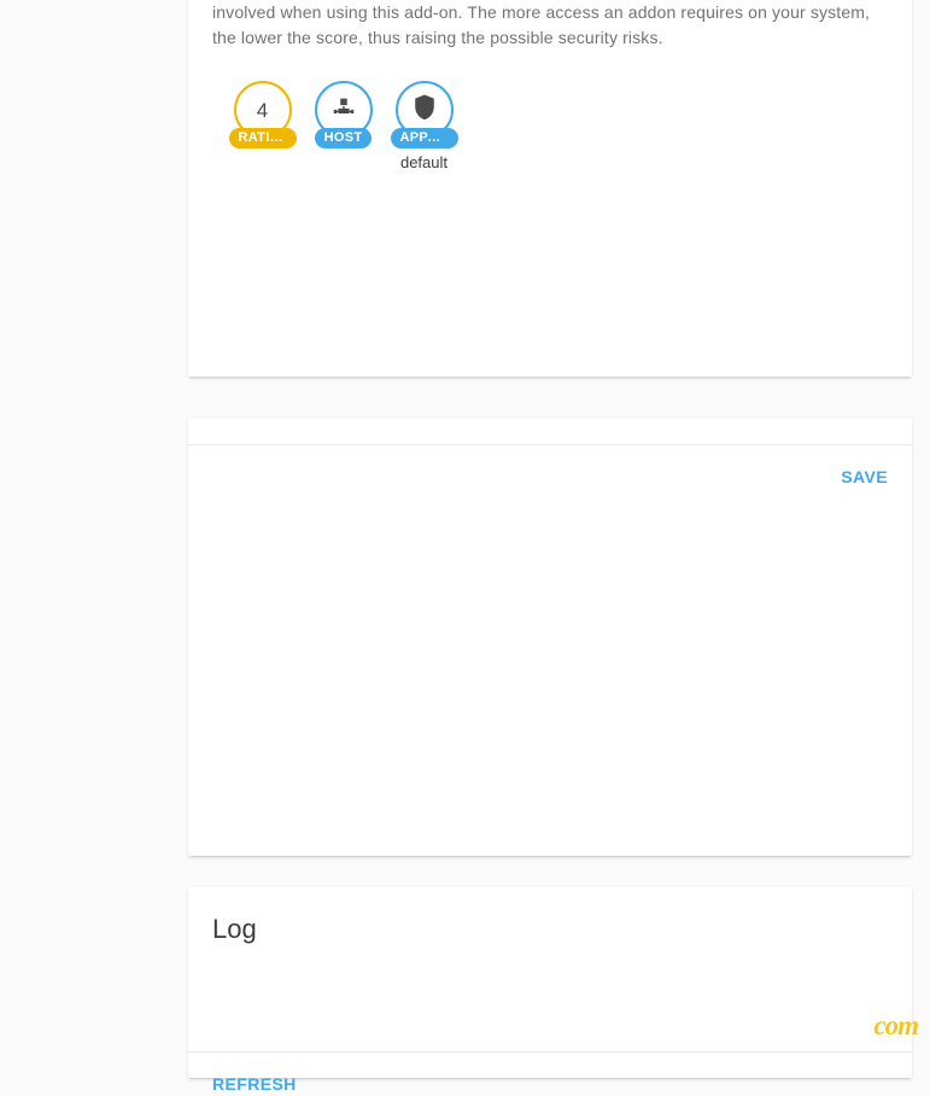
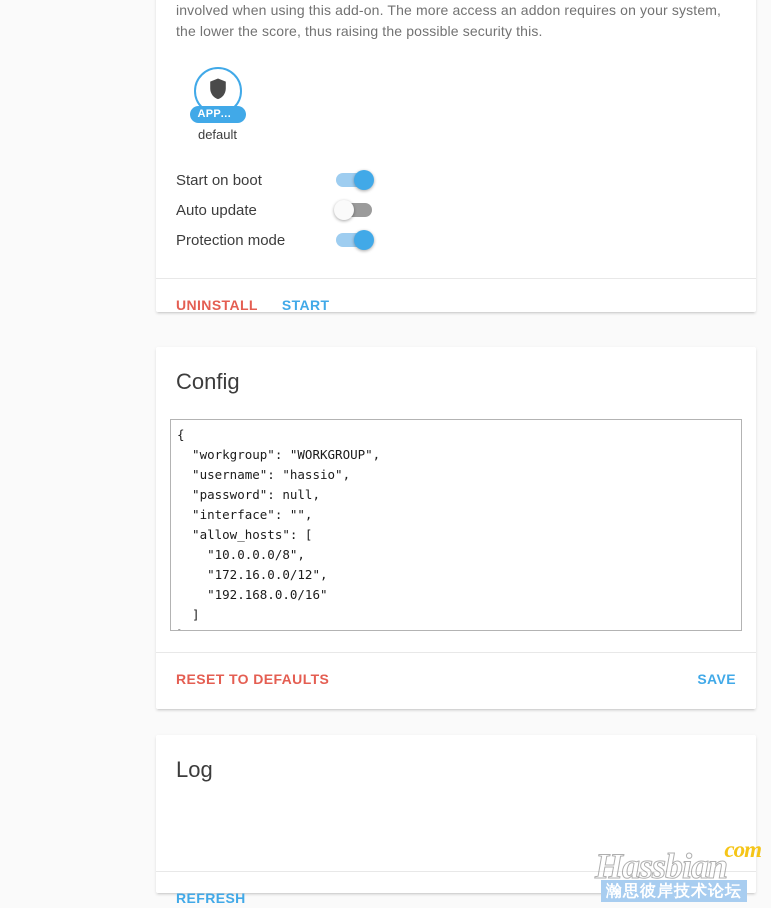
- involved when using this add-on. The more access an addon requires on your system, the lower the score, thus raising the possible security risks.
+ involved when using this add-on. The more access an addon requires on your system, the lower the score, thus raising the possible security this.
- 4
- RATING
- HOST
  APPA...
  default
+ Start on boot
+ Auto update
+ Protection mode
+ UNINSTALL
+ START
+ Config
+ {
+ "workgroup": "WORKGROUP",
+ "username": "hassio",
+ "password": null,
+ "interface": "",
+ "allow_hosts": [
+ "10.0.0.0/8",
+ "172.16.0.0/12",
+ "192.168.0.0/16"
+ ]
+ RESET TO DEFAULTS
  SAVE
  Log
  REFRESH
  com
+ Hassbian
+ 瀚思彼岸技术论坛
